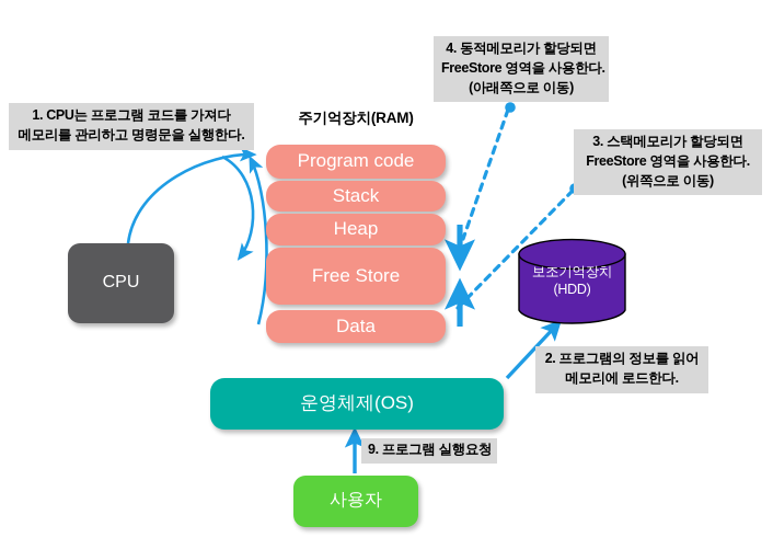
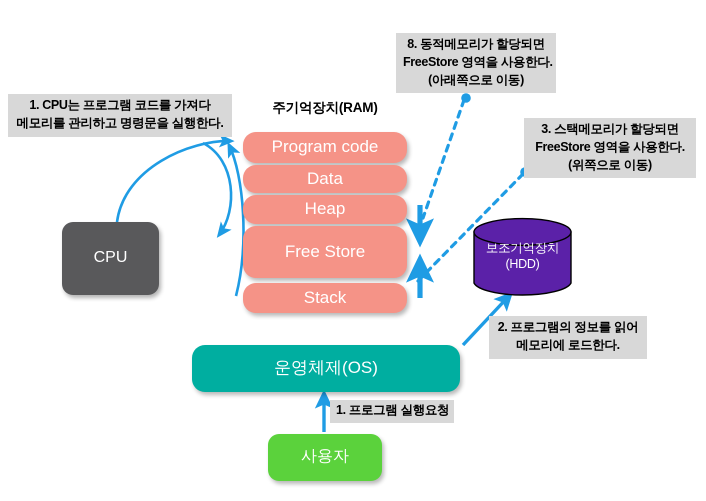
  주기억장치(RAM)
  Program code
- Stack
+ Data
  Heap
  Free Store
- Data
+ Stack
  CPU
  운영체제(OS)
  사용자
  보조기억장치
  (HDD)
  1. CPU는 프로그램 코드를 가져다
  메모리를 관리하고 명령문을 실행한다.
- 4. 동적메모리가 할당되면
+ 8. 동적메모리가 할당되면
  FreeStore 영역을 사용한다.
  (아래쪽으로 이동)
  3. 스택메모리가 할당되면
  FreeStore 영역을 사용한다.
  (위쪽으로 이동)
  2. 프로그램의 정보를 읽어
  메모리에 로드한다.
- 9. 프로그램 실행요청
+ 1. 프로그램 실행요청
